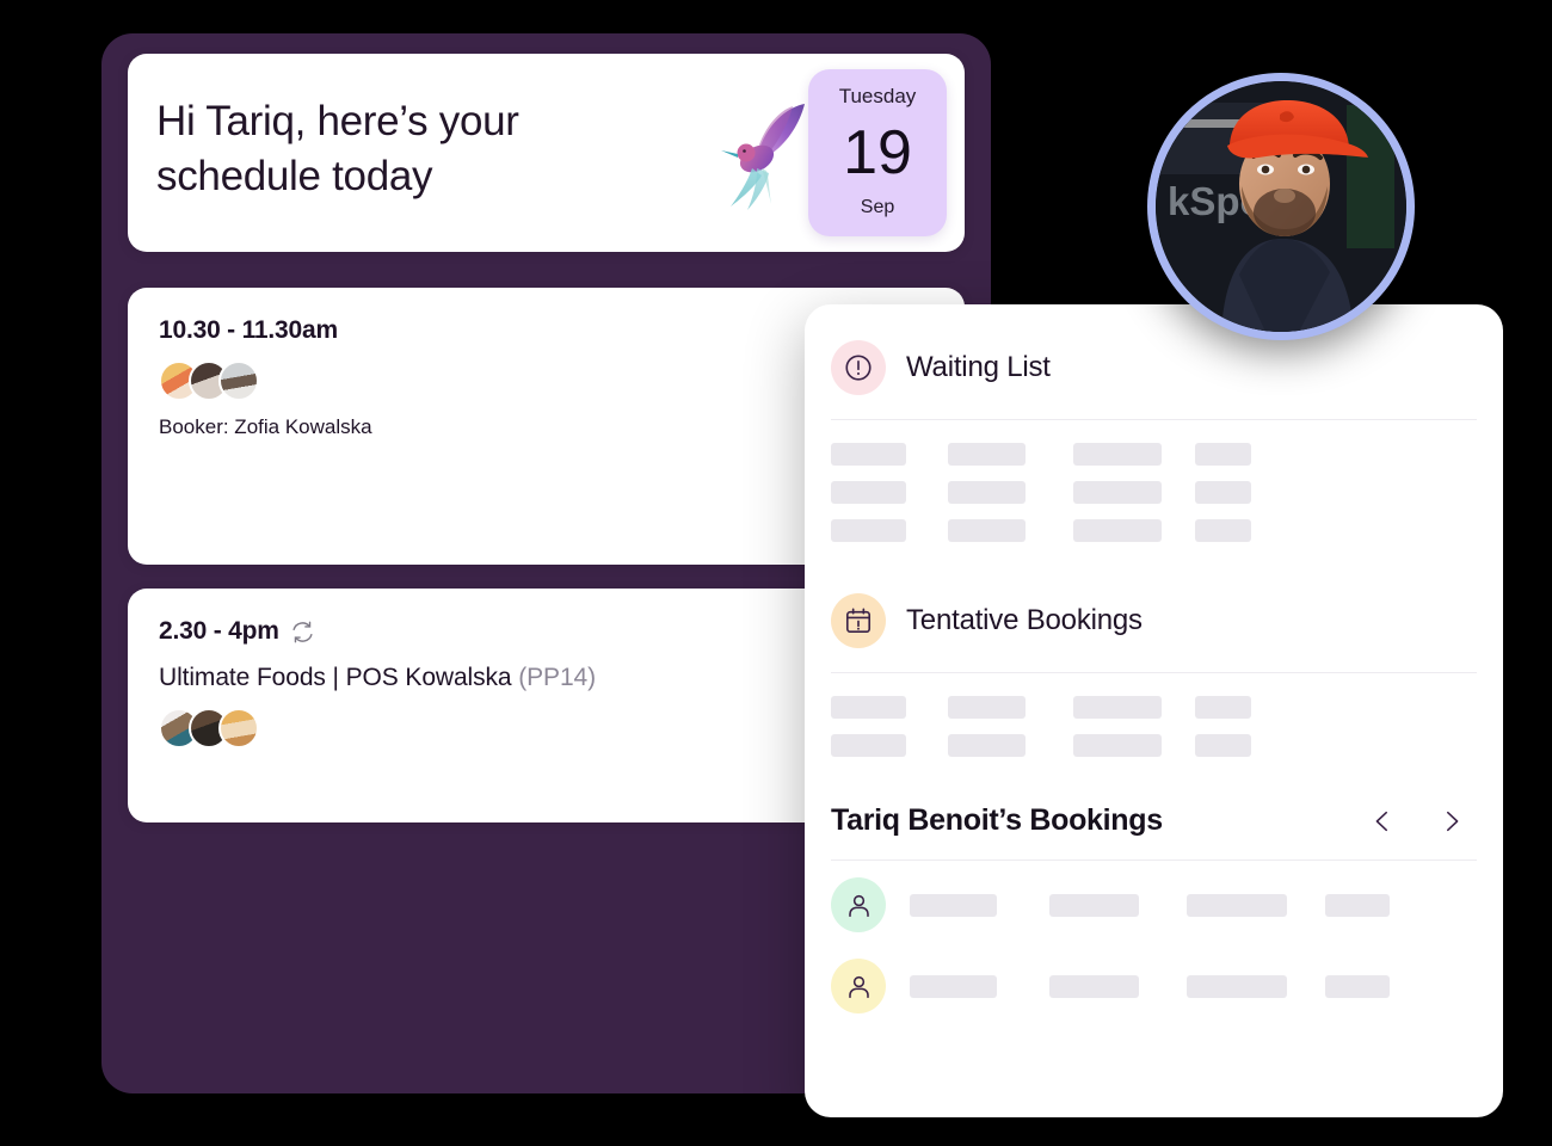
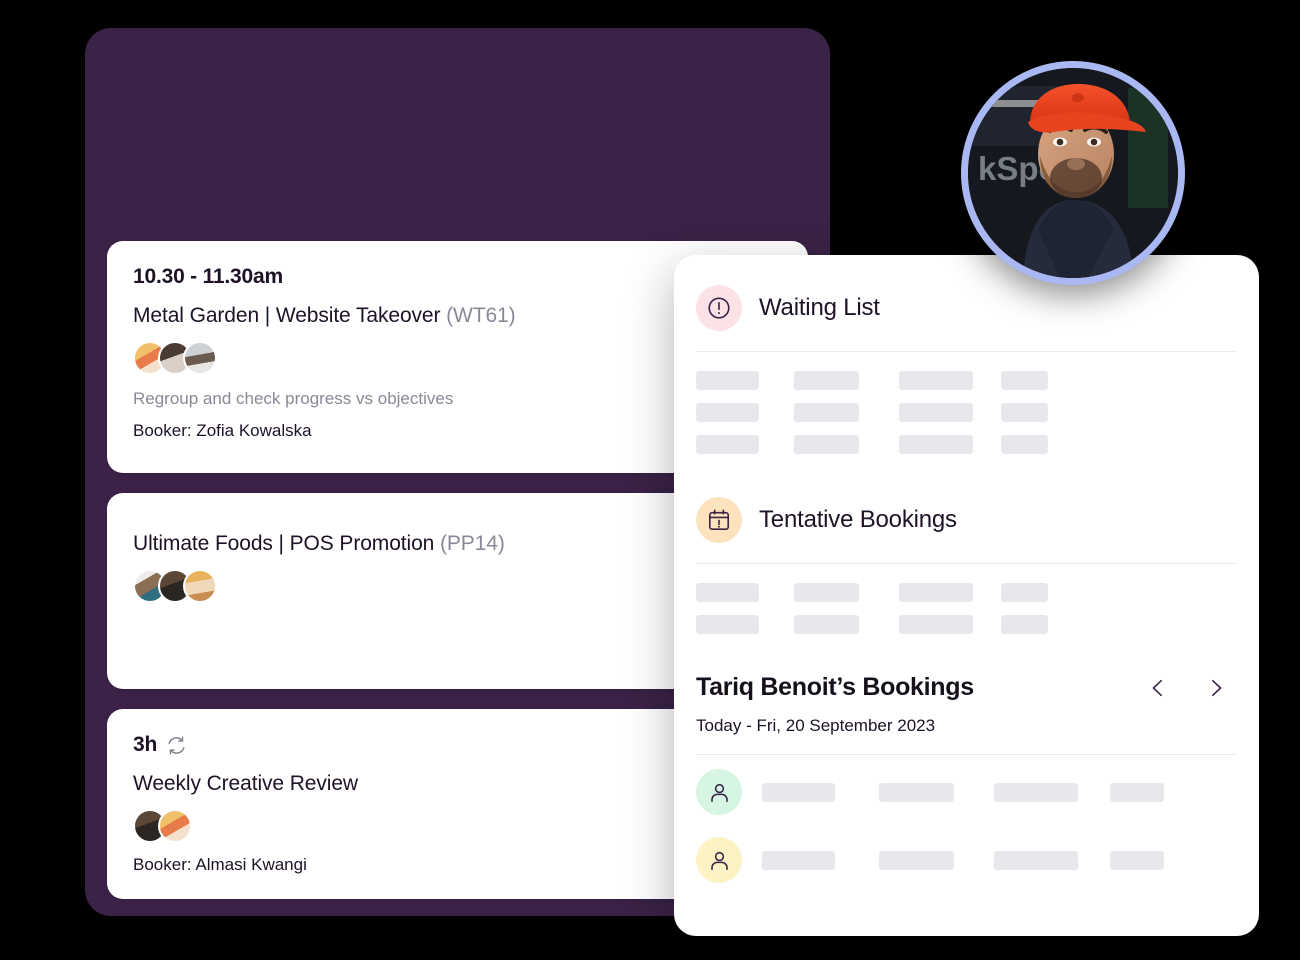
- Hi Tariq, here’s your schedule today
- Tuesday
- 19
- Sep
  10.30 - 11.30am
+ Metal Garden | Website Takeover (WT61)
+ Regroup and check progress vs objectives
  Booker: Zofia Kowalska
- 2.30 - 4pm
- Ultimate Foods | POS Kowalska (PP14)
+ Ultimate Foods | POS Promotion (PP14)
+ 3h
+ Weekly Creative Review
+ Booker: Almasi Kwangi
  Waiting List
  Tentative Bookings
  Tariq Benoit’s Bookings
+ Today - Fri, 20 September 2023
  kSp
